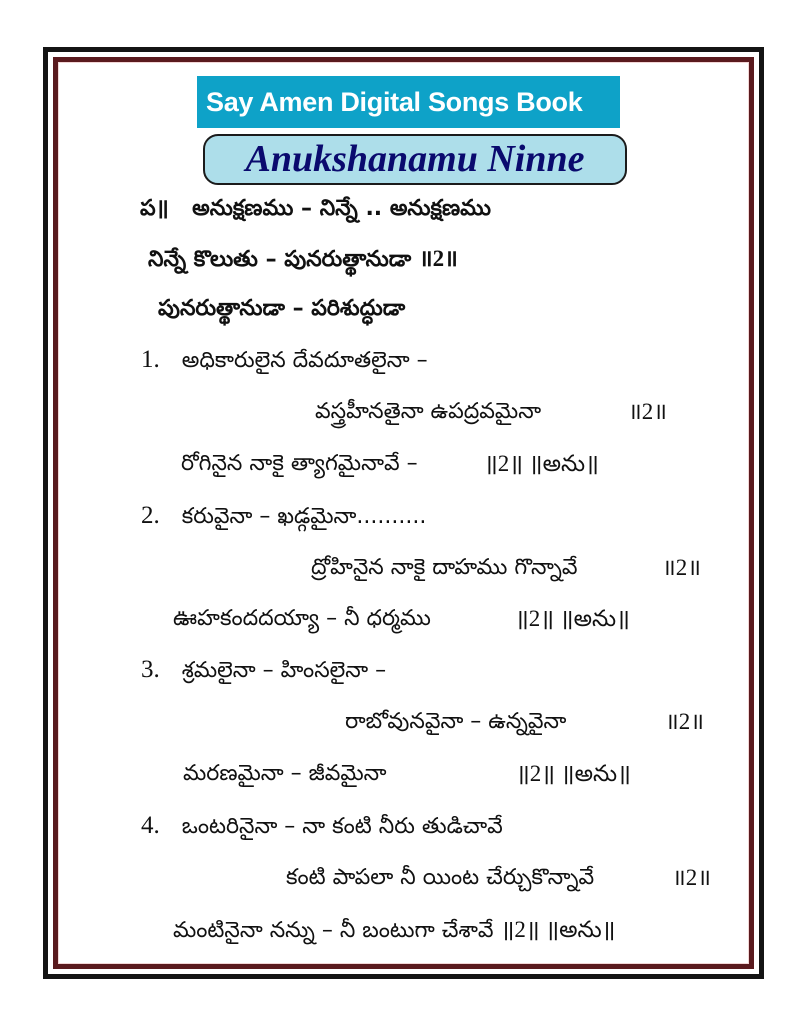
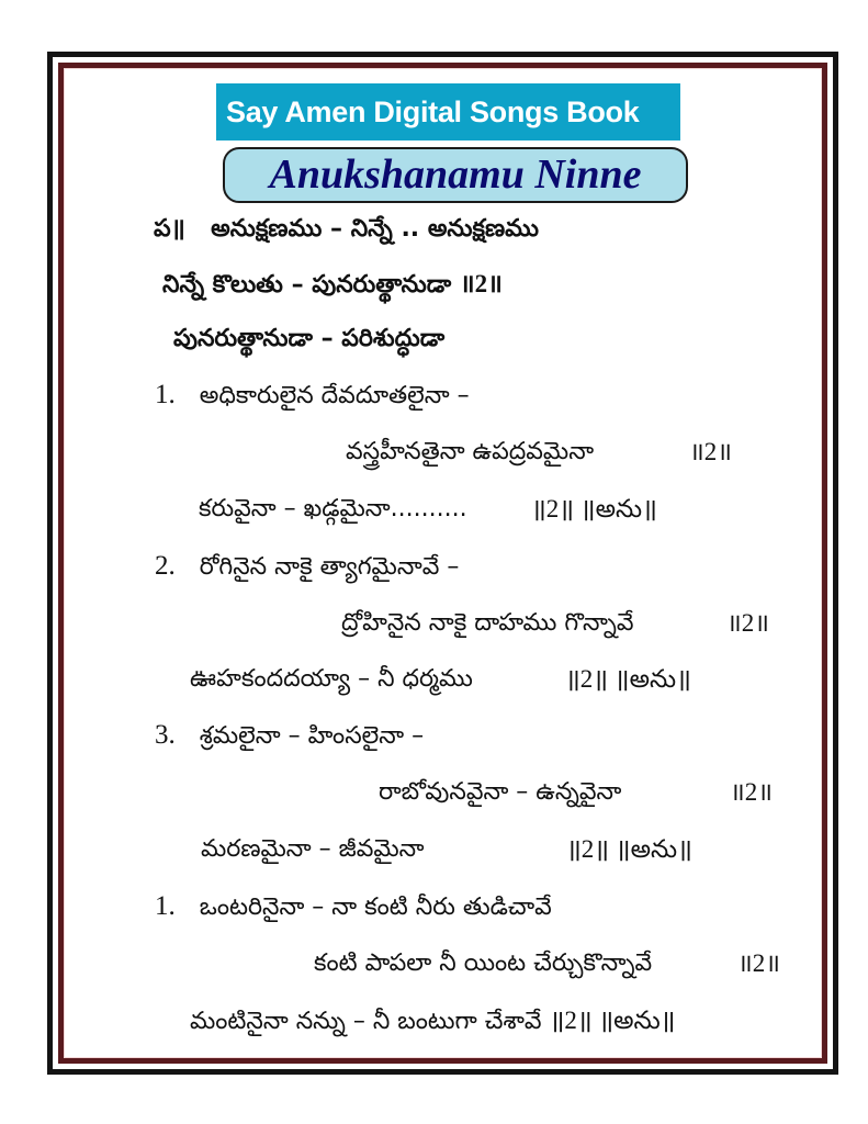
  Say Amen Digital Songs Book
  Anukshanamu Ninne
  ప॥ అనుక్షణము – నిన్నే .. అనుక్షణము
  నిన్నే కొలుతు – పునరుత్థానుడా ॥2॥
  పునరుత్థానుడా – పరిశుద్ధుడా
  1. అధికారులైన దేవదూతలైనా –
  వస్త్రహీనతైనా ఉపద్రవమైనా
  ॥2॥
- రోగినైన నాకై త్యాగమైనావే –
+ కరువైనా – ఖడ్గమైనా..........
  ॥2॥ ॥అను॥
- 2. కరువైనా – ఖడ్గమైనా..........
+ 2. రోగినైన నాకై త్యాగమైనావే –
  ద్రోహినైన నాకై దాహము గొన్నావే
  ॥2॥
  ఊహకందదయ్యా – నీ ధర్మము
  ॥2॥ ॥అను॥
  3. శ్రమలైనా – హింసలైనా –
  రాబోవునవైనా – ఉన్నవైనా
  ॥2॥
  మరణమైనా – జీవమైనా
  ॥2॥ ॥అను॥
- 4. ఒంటరినైనా – నా కంటి నీరు తుడిచావే
+ 1. ఒంటరినైనా – నా కంటి నీరు తుడిచావే
  కంటి పాపలా నీ యింట చేర్చుకొన్నావే
  ॥2॥
  మంటినైనా నన్ను – నీ బంటుగా చేశావే ॥2॥ ॥అను॥
